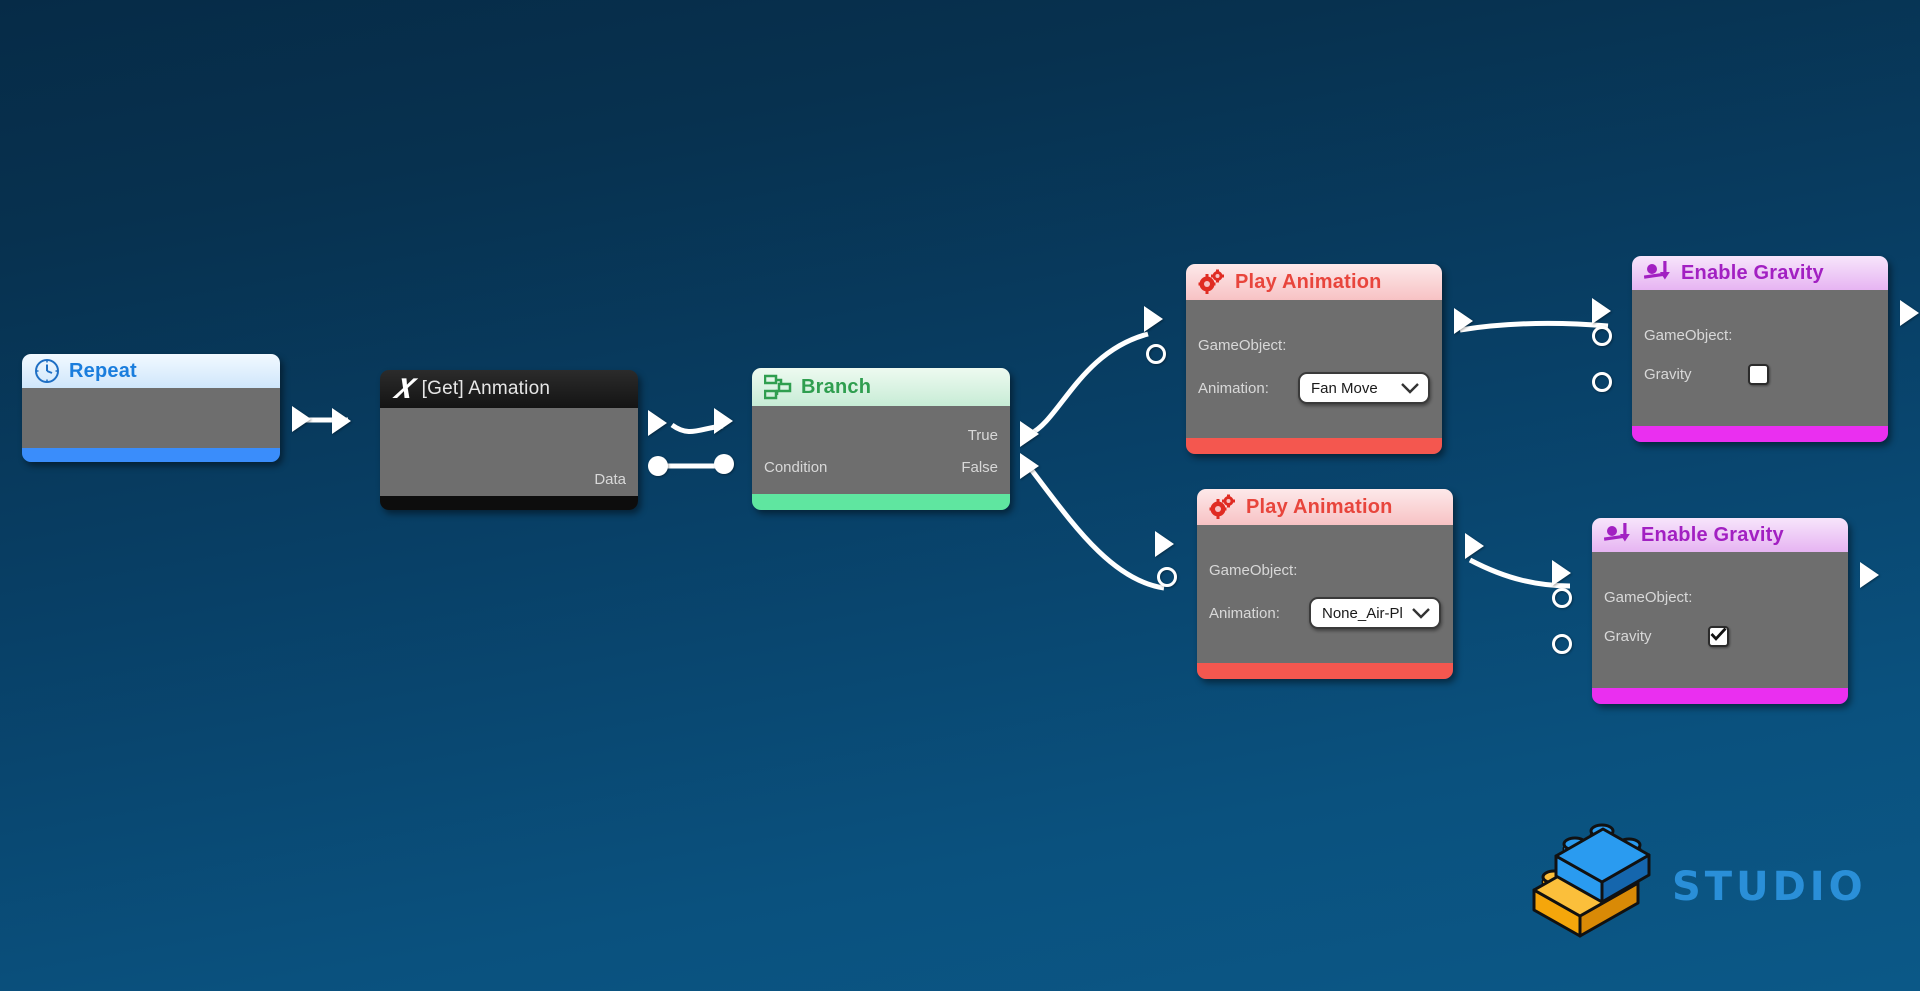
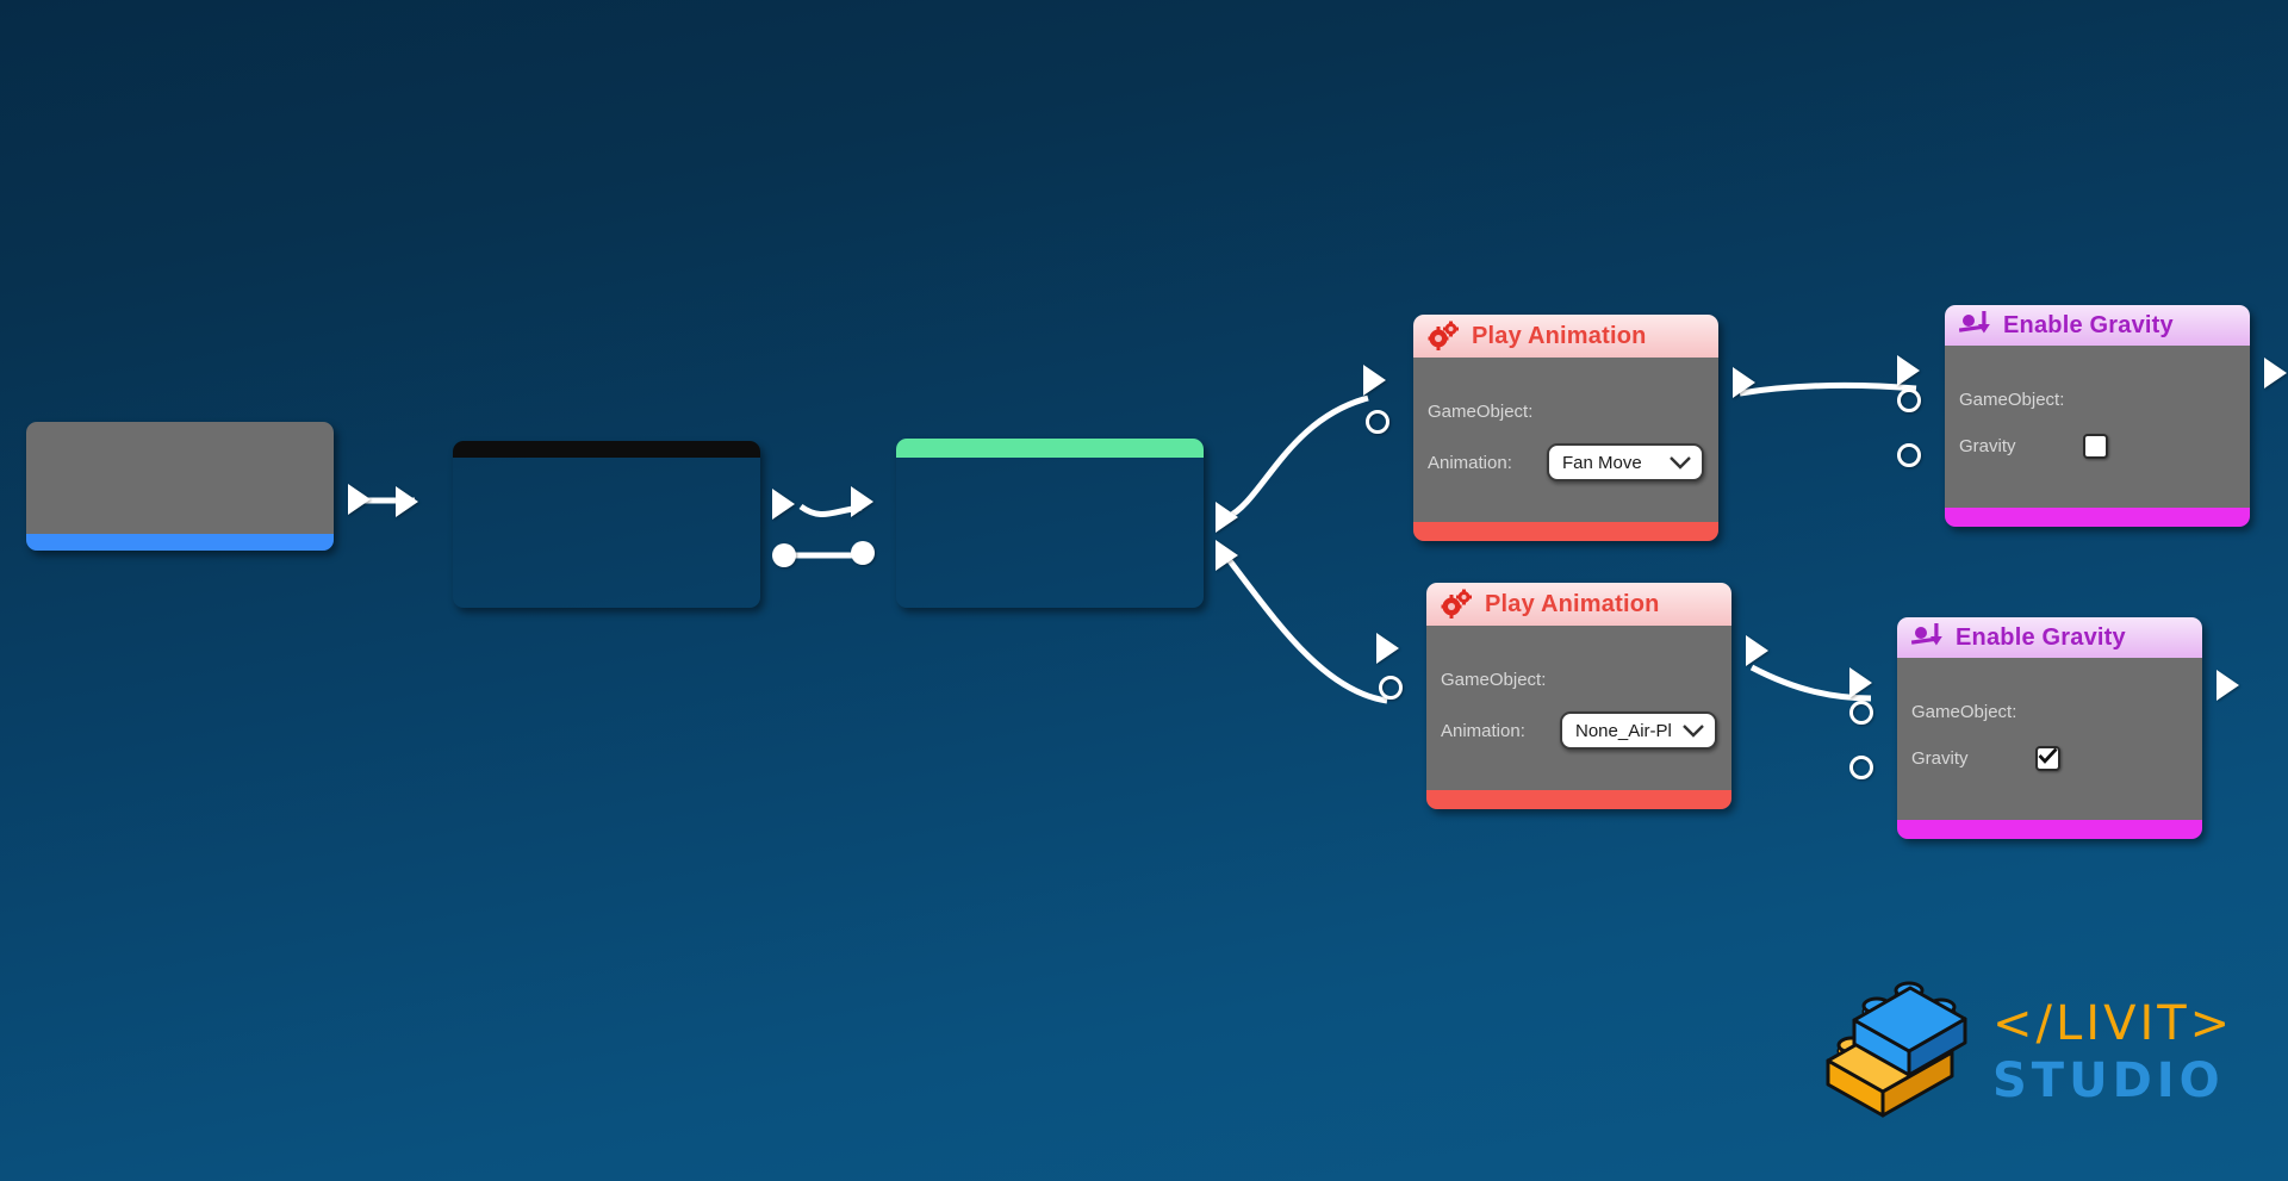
- Repeat
- 𝑿
- [Get] Anmation
- Data
- Branch
- True
- Condition
- False
  Play Animation
  GameObject:
  Animation:
  Fan Move
  Play Animation
  GameObject:
  Animation:
  None_Air-Pl
  Enable Gravity
  GameObject:
  Gravity
  Enable Gravity
  GameObject:
  Gravity
+ </LIVIT>
  STUDIO
